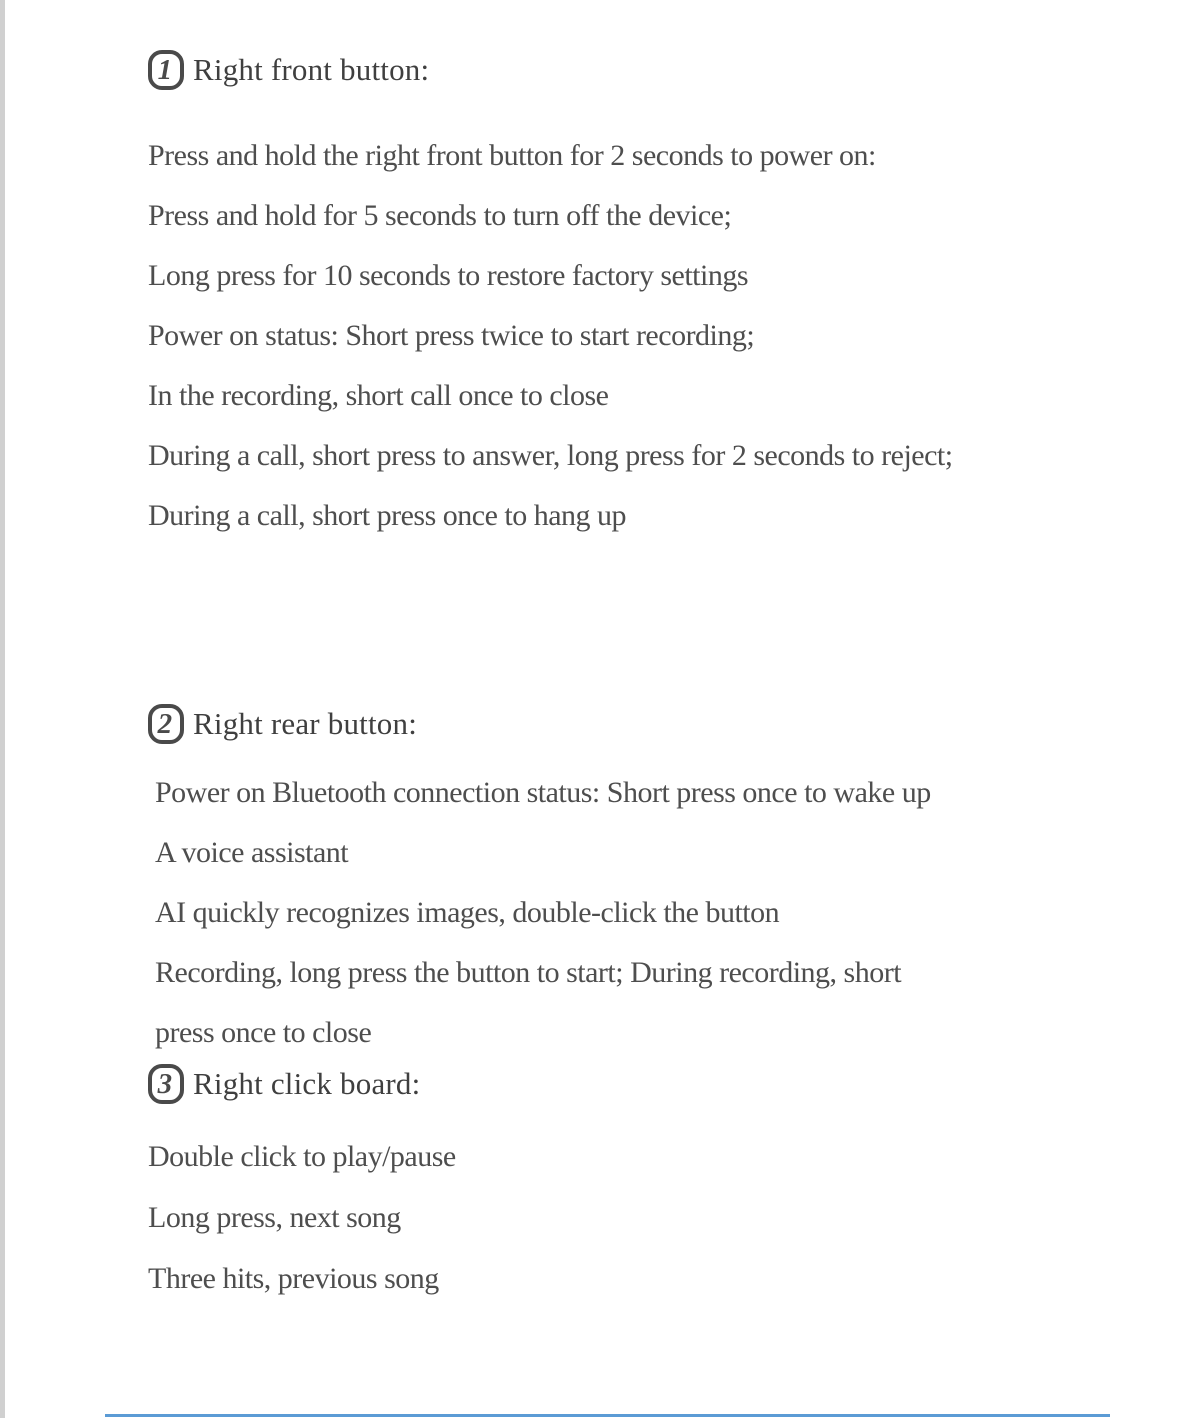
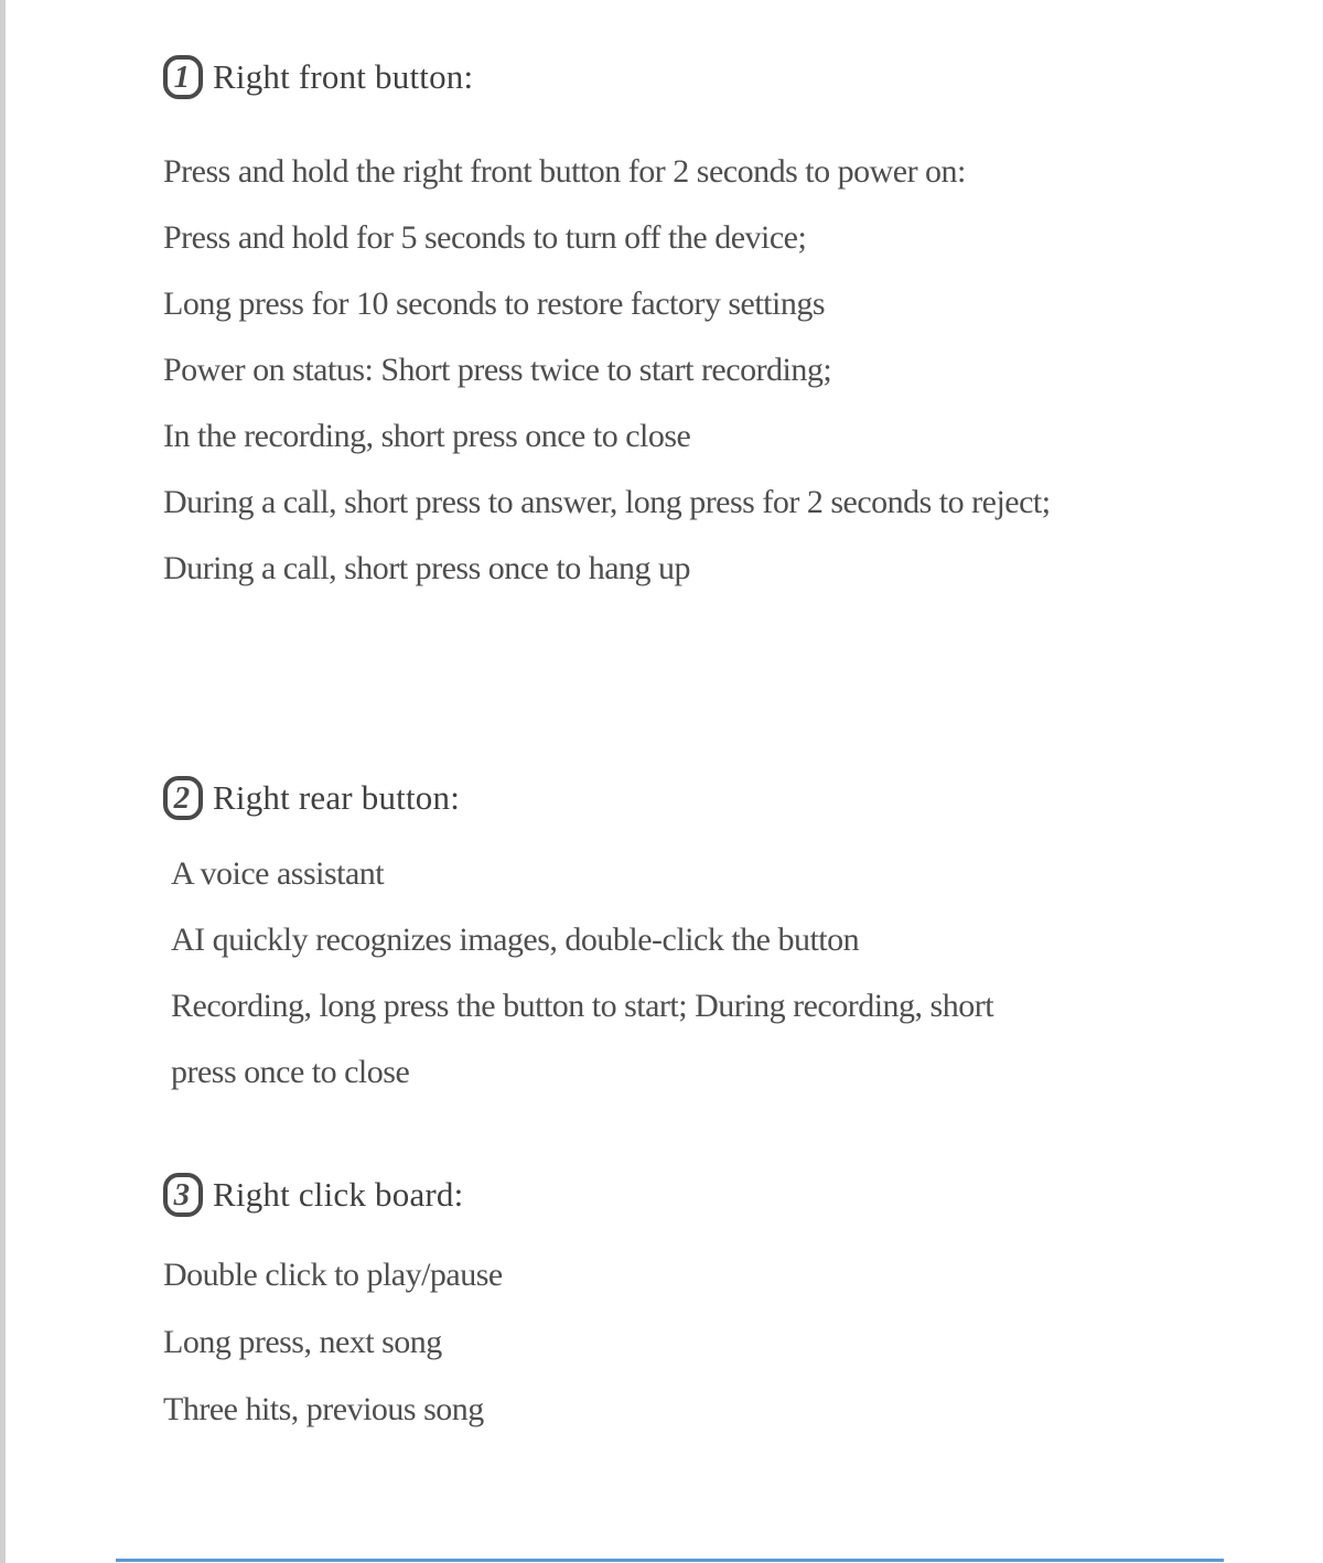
  1
  Right front button:
  Press and hold the right front button for 2 seconds to power on:
  Press and hold for 5 seconds to turn off the device;
  Long press for 10 seconds to restore factory settings
  Power on status: Short press twice to start recording;
- In the recording, short call once to close
+ In the recording, short press once to close
  During a call, short press to answer, long press for 2 seconds to reject;
  During a call, short press once to hang up
  2
  Right rear button:
- Power on Bluetooth connection status: Short press once to wake up
  A voice assistant
  AI quickly recognizes images, double-click the button
  Recording, long press the button to start; During recording, short
  press once to close
  3
  Right click board:
  Double click to play/pause
  Long press, next song
  Three hits, previous song
